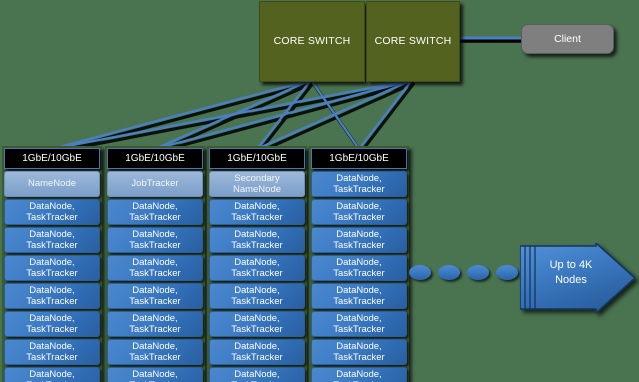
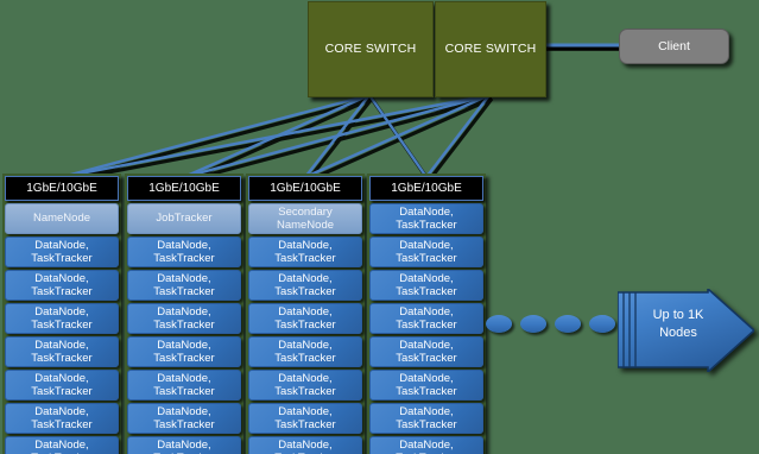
  CORE SWITCH
  CORE SWITCH
  Client
  1GbE/10GbE
  NameNode
  DataNode,
  TaskTracker
  DataNode,
  TaskTracker
  DataNode,
  TaskTracker
  DataNode,
  TaskTracker
  DataNode,
  TaskTracker
  DataNode,
  TaskTracker
  DataNode,
  1GbE/10GbE
  JobTracker
  DataNode,
  TaskTracker
  DataNode,
  TaskTracker
  DataNode,
  TaskTracker
  DataNode,
  TaskTracker
  DataNode,
  TaskTracker
  DataNode,
  TaskTracker
  DataNode,
  1GbE/10GbE
  Secondary
  NameNode
  DataNode,
  TaskTracker
  DataNode,
  TaskTracker
  DataNode,
  TaskTracker
  DataNode,
  TaskTracker
  DataNode,
  TaskTracker
  DataNode,
  TaskTracker
  DataNode,
  1GbE/10GbE
  DataNode,
  TaskTracker
  DataNode,
  TaskTracker
  DataNode,
  TaskTracker
  DataNode,
  TaskTracker
  DataNode,
  TaskTracker
  DataNode,
  TaskTracker
  DataNode,
  TaskTracker
  DataNode,
- Up to 4K
+ Up to 1K
  Nodes
